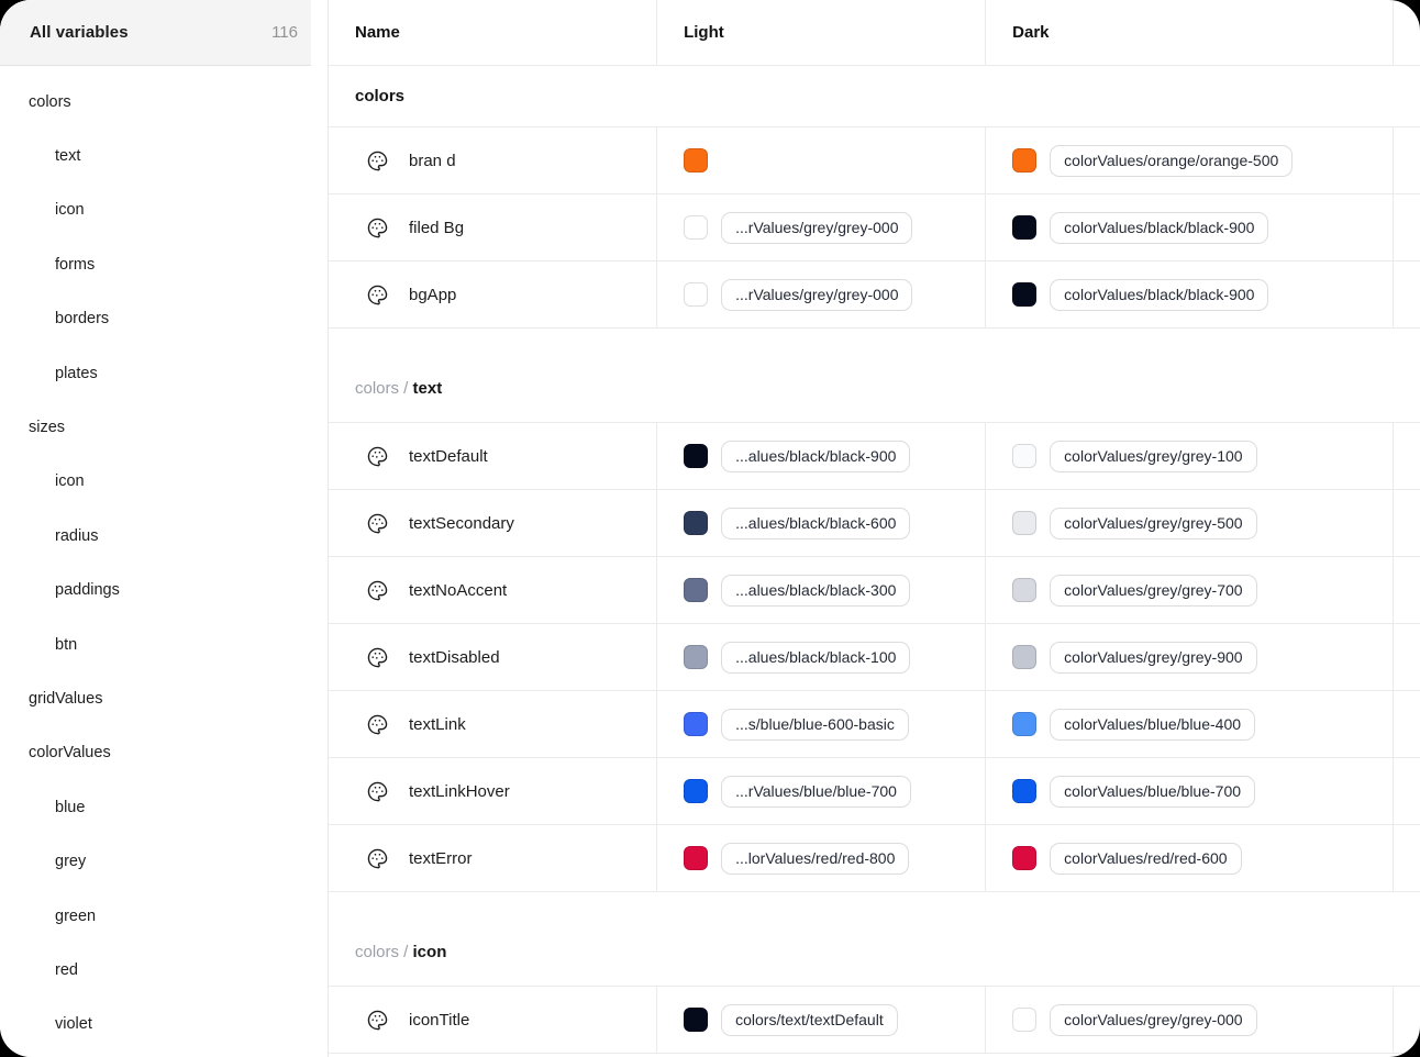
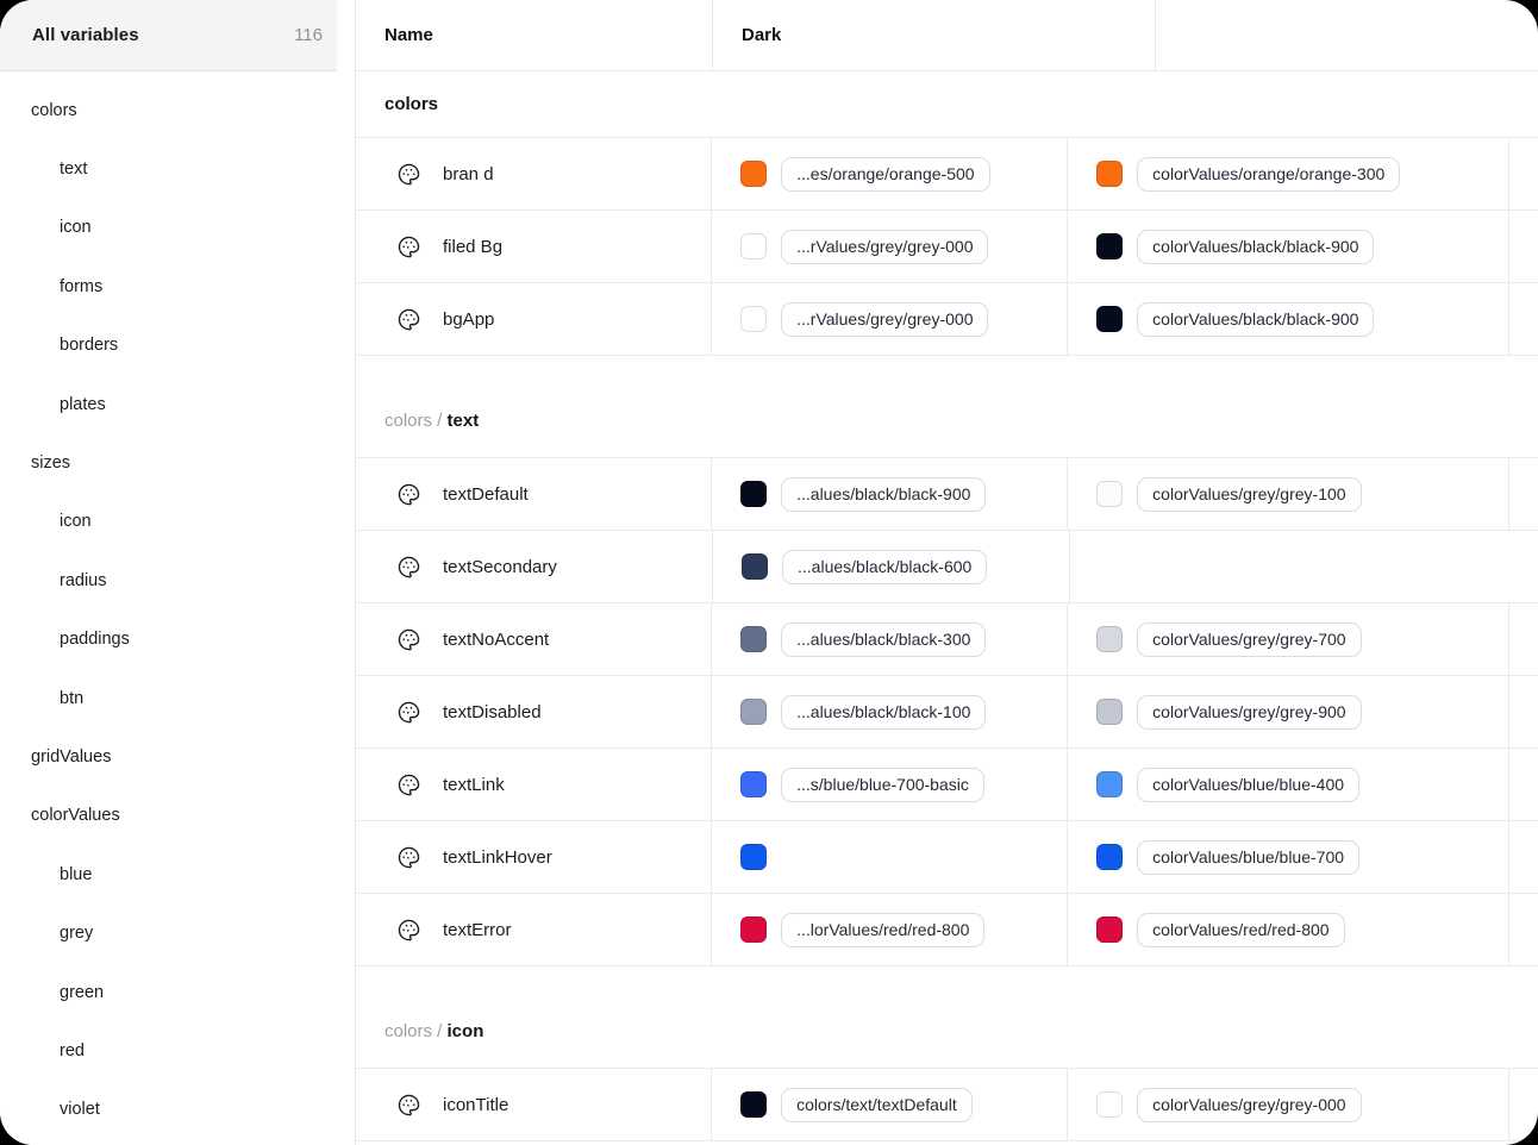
  All variables
  116
  colors
  text
  icon
  forms
  borders
  plates
  sizes
  icon
  radius
  paddings
  btn
  gridValues
  colorValues
  blue
  grey
  green
  red
  violet
  Name
- Light
  Dark
  colors
  bran d
+ ...es/orange/orange-500
- colorValues/orange/orange-500
+ colorValues/orange/orange-300
  filed Bg
  ...rValues/grey/grey-000
  colorValues/black/black-900
  bgApp
  ...rValues/grey/grey-000
  colorValues/black/black-900
  colors /
  text
  textDefault
  ...alues/black/black-900
  colorValues/grey/grey-100
  textSecondary
  ...alues/black/black-600
- colorValues/grey/grey-500
  textNoAccent
  ...alues/black/black-300
  colorValues/grey/grey-700
  textDisabled
  ...alues/black/black-100
  colorValues/grey/grey-900
  textLink
- ...s/blue/blue-600-basic
+ ...s/blue/blue-700-basic
  colorValues/blue/blue-400
  textLinkHover
- ...rValues/blue/blue-700
  colorValues/blue/blue-700
  textError
  ...lorValues/red/red-800
- colorValues/red/red-600
+ colorValues/red/red-800
  colors /
  icon
  iconTitle
  colors/text/textDefault
  colorValues/grey/grey-000
